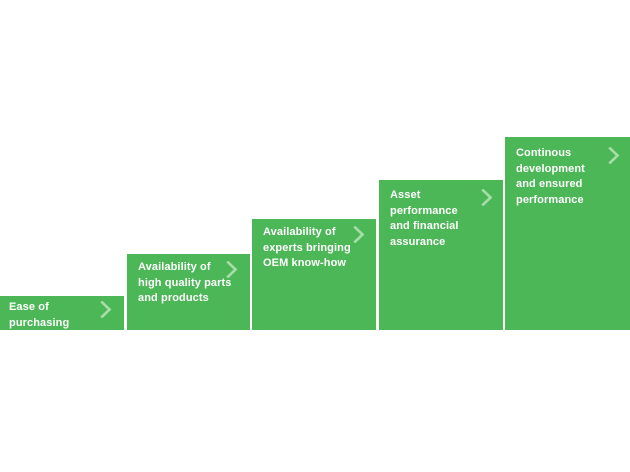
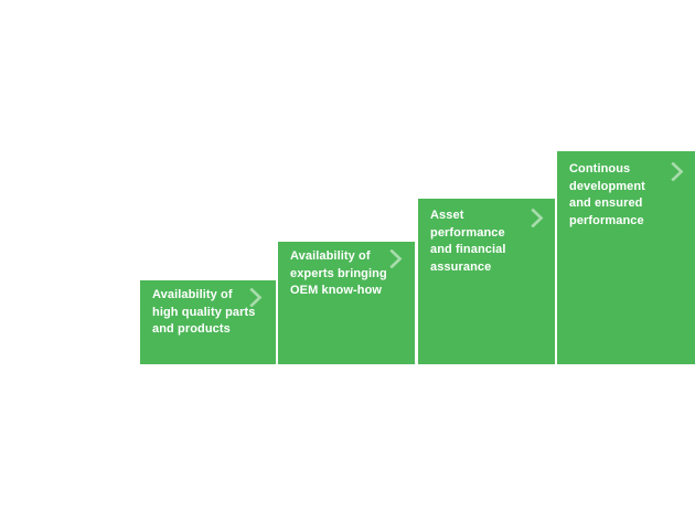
- Ease of
- purchasing
  Availability of
  high quality parts
  and products
  Availability of
  experts bringing
  OEM know-how
  Asset
  performance
  and financial
  assurance
  Continous
  development
  and ensured
  performance
